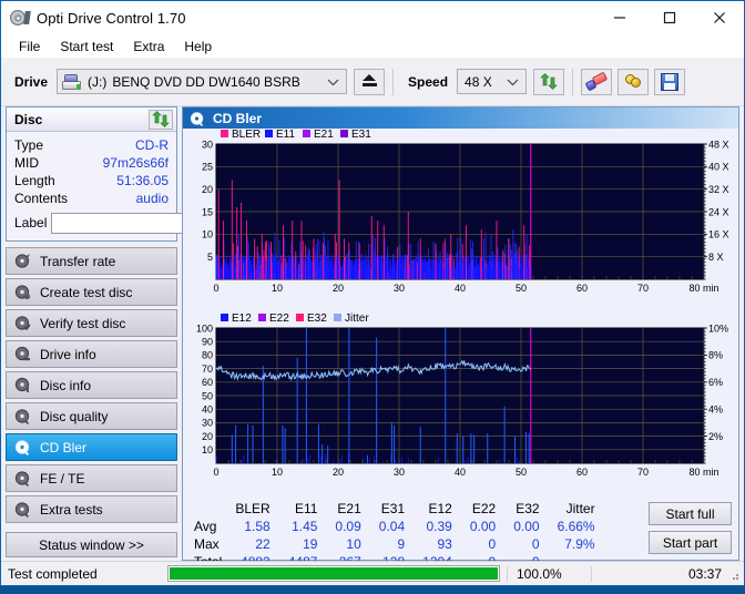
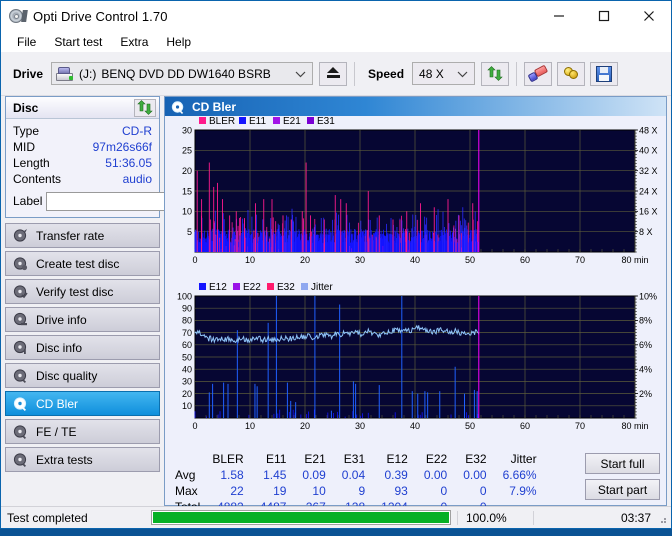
  Opti Drive Control 1.70
  File
  Start test
  Extra
  Help
  Drive
  (J:) BENQ DVD DD DW1640 BSRB
  Speed
  48 X
  Disc
  Type
  CD-R
  MID
  97m26s66f
  Length
  51:36.05
  Contents
  audio
  Label
  Transfer rate
  Create test disc
  Verify test disc
  Drive info
  Disc info
  Disc quality
  CD Bler
  FE / TE
  Extra tests
- Status window >>
  CD Bler
  BLER
  E11
  E21
  E31
  5
  10
  15
  20
  25
  30
  8 X
  16 X
  24 X
  32 X
  40 X
  48 X
  0
  10
  20
  30
  40
  50
  60
  70
  80 min
  E12
  E22
  E32
  Jitter
  10
  20
  30
  40
  50
  60
  70
  80
  90
  100
  2%
  4%
  6%
  8%
  10%
  0
  10
  20
  30
  40
  50
  60
  70
  80 min
  	BLER	E11	E21	E31	E12	E22	E32	Jitter
  Avg	1.58	1.45	0.09	0.04	0.39	0.00	0.00	6.66%
  Max	22	19	10	9	93	0	0	7.9%
  Start full
  Start part
  Test completed
  100.0%
  03:37
